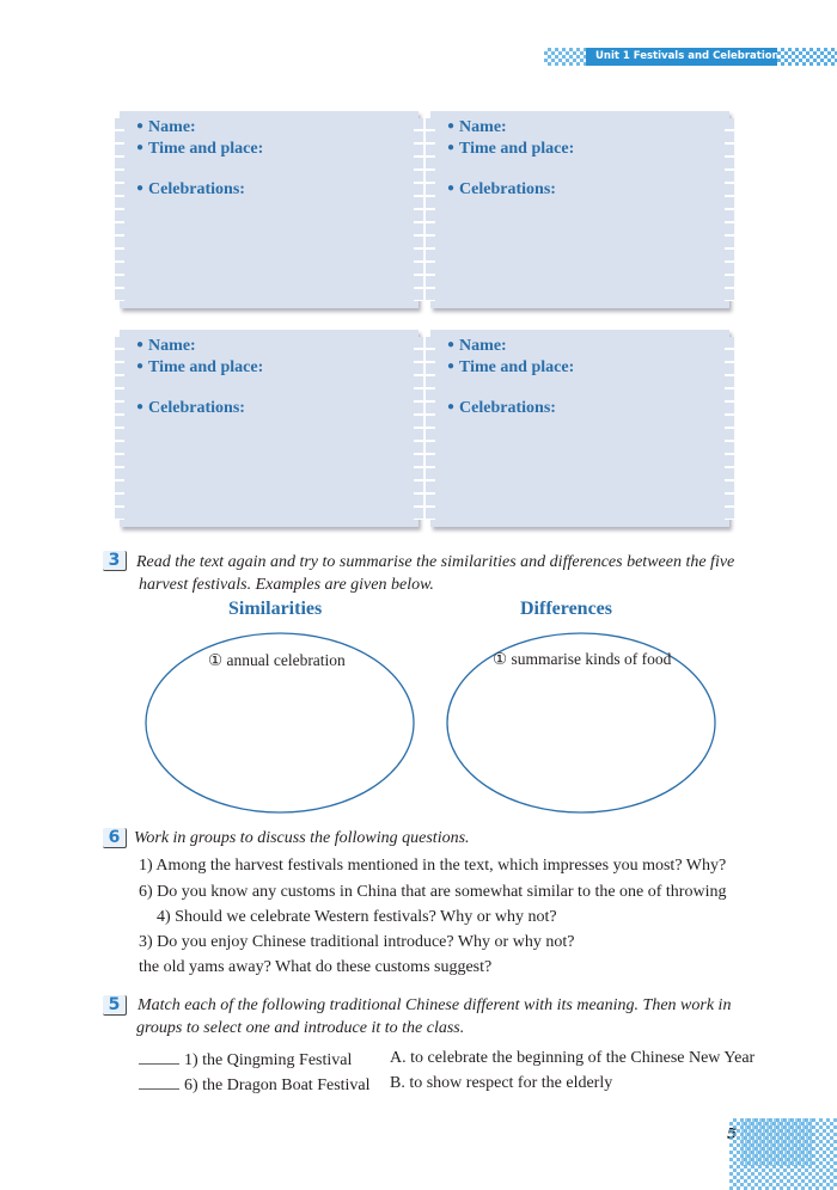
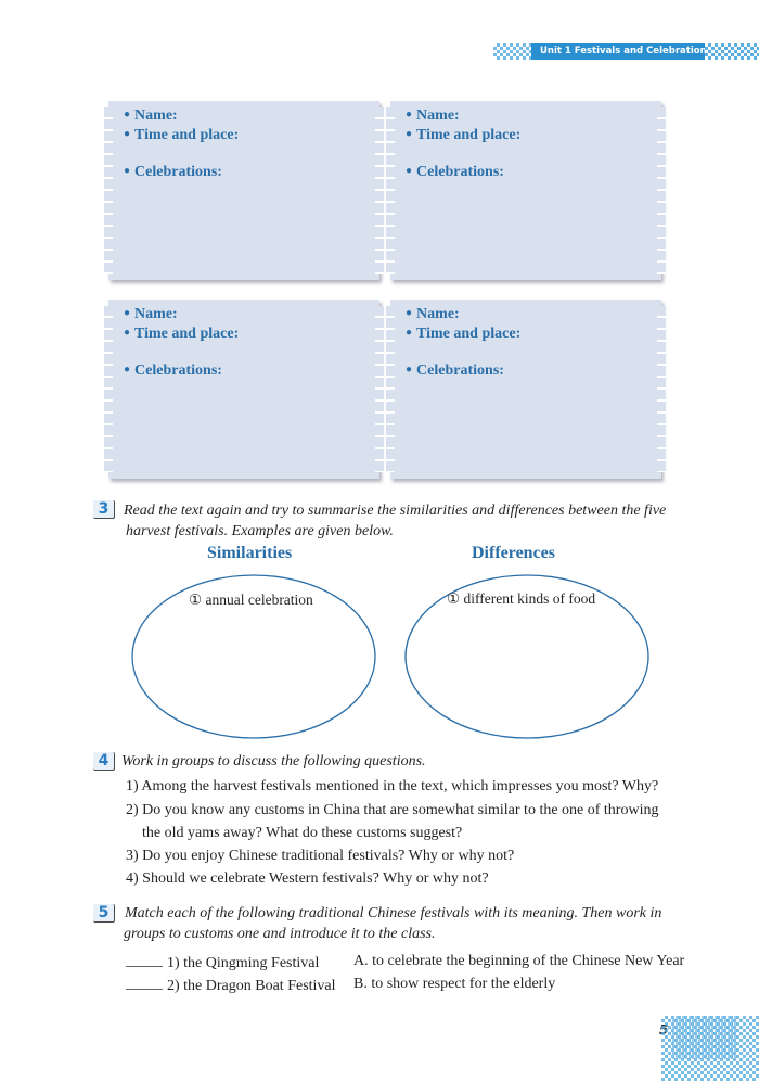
  Unit 1 Festivals and Celebration
  ● Name:
  ● Time and place:
  ● Celebrations:
  ● Name:
  ● Time and place:
  ● Celebrations:
  ● Name:
  ● Time and place:
  ● Celebrations:
  ● Name:
  ● Time and place:
  ● Celebrations:
  3
  Read the text again and try to summarise the similarities and differences between the five
  harvest festivals. Examples are given below.
  Similarities
  Differences
  ① annual celebration
- ① summarise kinds of food
+ ① different kinds of food
- 6
+ 4
  Work in groups to discuss the following questions.
  1) Among the harvest festivals mentioned in the text, which impresses you most? Why?
- 6) Do you know any customs in China that are somewhat similar to the one of throwing
+ 2) Do you know any customs in China that are somewhat similar to the one of throwing
- 4) Should we celebrate Western festivals? Why or why not?
+ the old yams away? What do these customs suggest?
- 3) Do you enjoy Chinese traditional introduce? Why or why not?
+ 3) Do you enjoy Chinese traditional festivals? Why or why not?
- the old yams away? What do these customs suggest?
+ 4) Should we celebrate Western festivals? Why or why not?
  5
- Match each of the following traditional Chinese different with its meaning. Then work in
+ Match each of the following traditional Chinese festivals with its meaning. Then work in
- groups to select one and introduce it to the class.
+ groups to customs one and introduce it to the class.
  1) the Qingming Festival
  A. to celebrate the beginning of the Chinese New Year
- 6) the Dragon Boat Festival
+ 2) the Dragon Boat Festival
  B. to show respect for the elderly
  5
